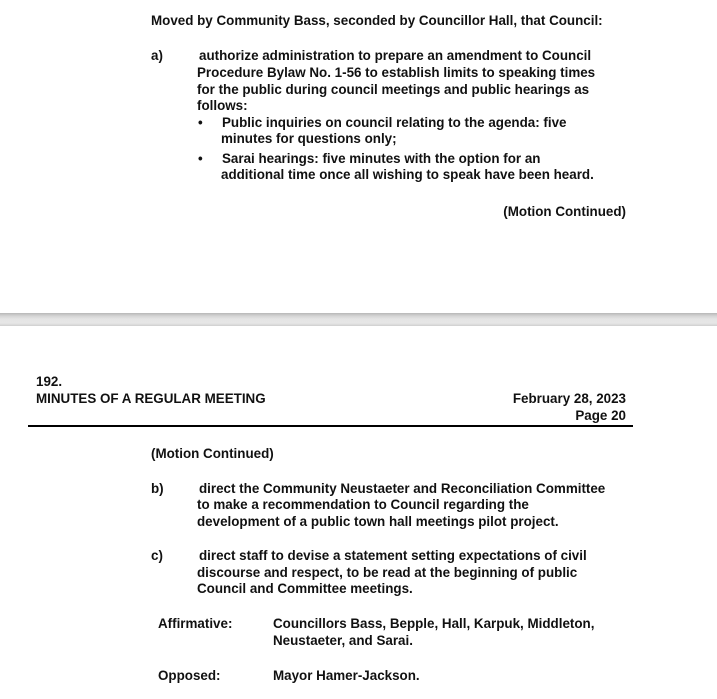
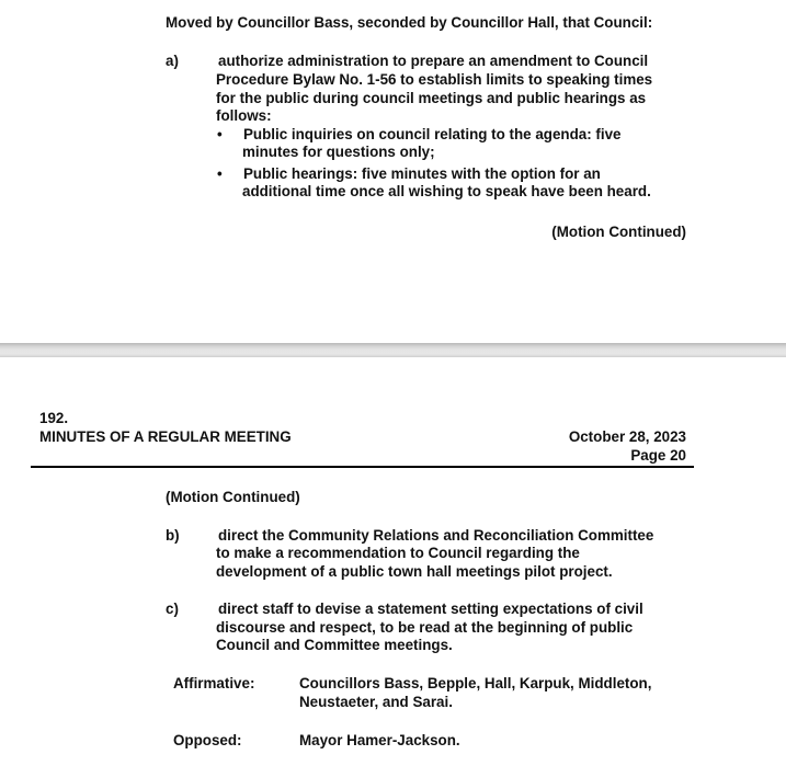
- Moved by Community Bass, seconded by Councillor Hall, that Council:
+ Moved by Councillor Bass, seconded by Councillor Hall, that Council:
  a)
  authorize administration to prepare an amendment to Council
  Procedure Bylaw No. 1-56 to establish limits to speaking times
  for the public during council meetings and public hearings as
  follows:
  •
  Public inquiries on council relating to the agenda: five
  minutes for questions only;
  •
- Sarai hearings: five minutes with the option for an
+ Public hearings: five minutes with the option for an
  additional time once all wishing to speak have been heard.
  (Motion Continued)
  192.
  MINUTES OF A REGULAR MEETING
- February 28, 2023
+ October 28, 2023
  Page 20
  (Motion Continued)
  b)
- direct the Community Neustaeter and Reconciliation Committee
+ direct the Community Relations and Reconciliation Committee
  to make a recommendation to Council regarding the
  development of a public town hall meetings pilot project.
  c)
  direct staff to devise a statement setting expectations of civil
  discourse and respect, to be read at the beginning of public
  Council and Committee meetings.
  Affirmative:
  Councillors Bass, Bepple, Hall, Karpuk, Middleton,
  Neustaeter, and Sarai.
  Opposed:
  Mayor Hamer-Jackson.
